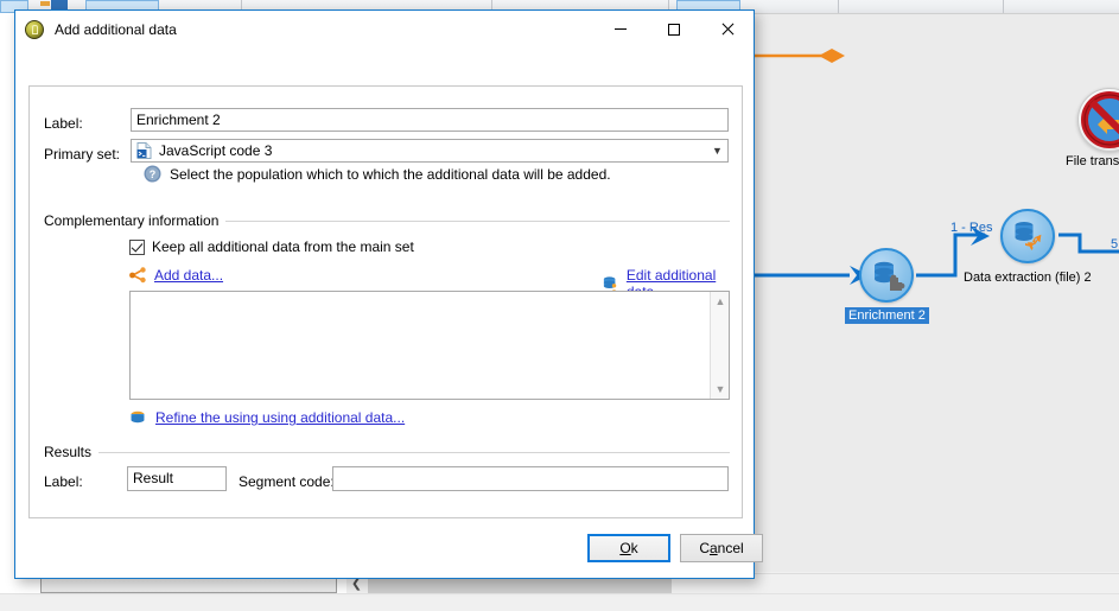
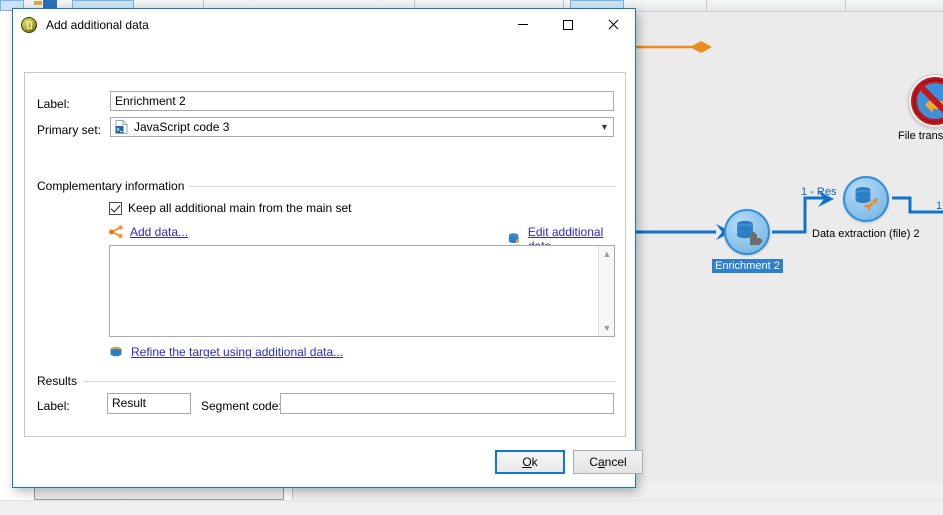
  Enrichment 2
  Data extraction (file) 2
  1 - Res
- 5
+ 1
  File trans
- ❮
  Add additional data
  Label:
  Enrichment 2
  Primary set:
  JavaScript code 3
  ▼
- ?
- Select the population which to which the additional data will be added.
  Complementary information
- Keep all additional data from the main set
+ Keep all additional main from the main set
  Add data...
  ▲
  ▼
- Refine the using using additional data...
+ Refine the target using additional data...
  Results
  Label:
  Result
  Segment code
  Ok
  Cancel
